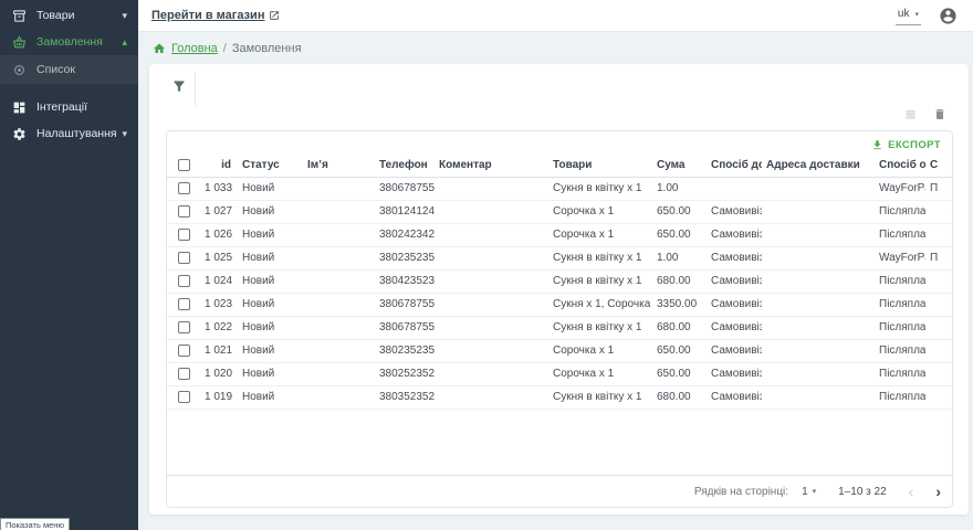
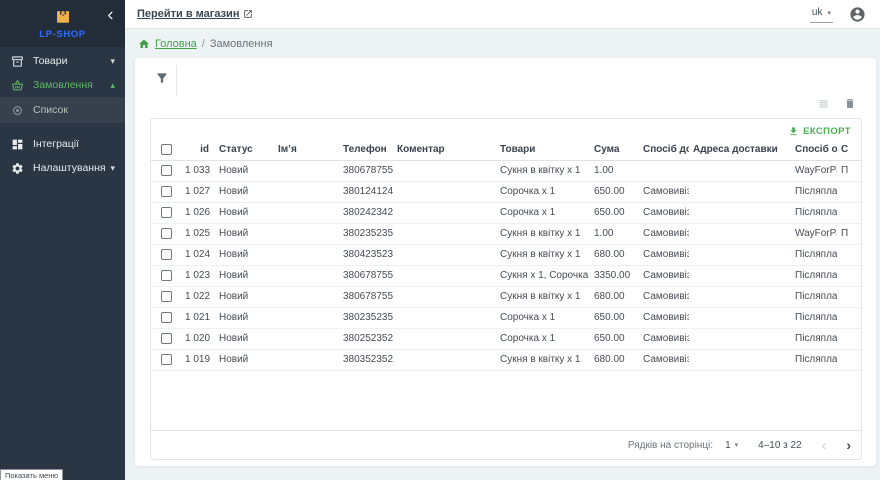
+ LP-SHOP
  Товари
  ▾
  Замовлення
  ▴
  Список
  Інтеграції
  Налаштування
  ▾
  Перейти в магазин
  uk
  Головна
  /
  Замовлення
  ЕКСПОРТ
  	id	Статус	Ім’я	Телефон	Коментар	Товари	Сума	Спосіб до	Адреса доставки	Спосіб о	С
  	1 033	Новий		380678755		Сукня в квітку x 1	1.00			WayForP	П
  	1 027	Новий		380124124		Сорочка x 1	650.00	Самовиві		Післяпла
  	1 026	Новий		380242342		Сорочка x 1	650.00	Самовиві		Післяпла
  	1 025	Новий		380235235		Сукня в квітку x 1	1.00	Самовиві		WayForP	П
  	1 024	Новий		380423523		Сукня в квітку x 1	680.00	Самовиві		Післяпла
  	1 023	Новий		380678755		Сукня x 1, Сорочка	3350.00	Самовиві		Післяпла
  	1 022	Новий		380678755		Сукня в квітку x 1	680.00	Самовиві		Післяпла
  	1 021	Новий		380235235		Сорочка x 1	650.00	Самовиві		Післяпла
  	1 020	Новий		380252352		Сорочка x 1	650.00	Самовиві		Післяпла
  	1 019	Новий		380352352		Сукня в квітку x 1	680.00	Самовиві		Післяпла
  Рядків на сторінці:
  1
- 1–10 з 22
+ 4–10 з 22
  ‹
  ›
  Показать меню
